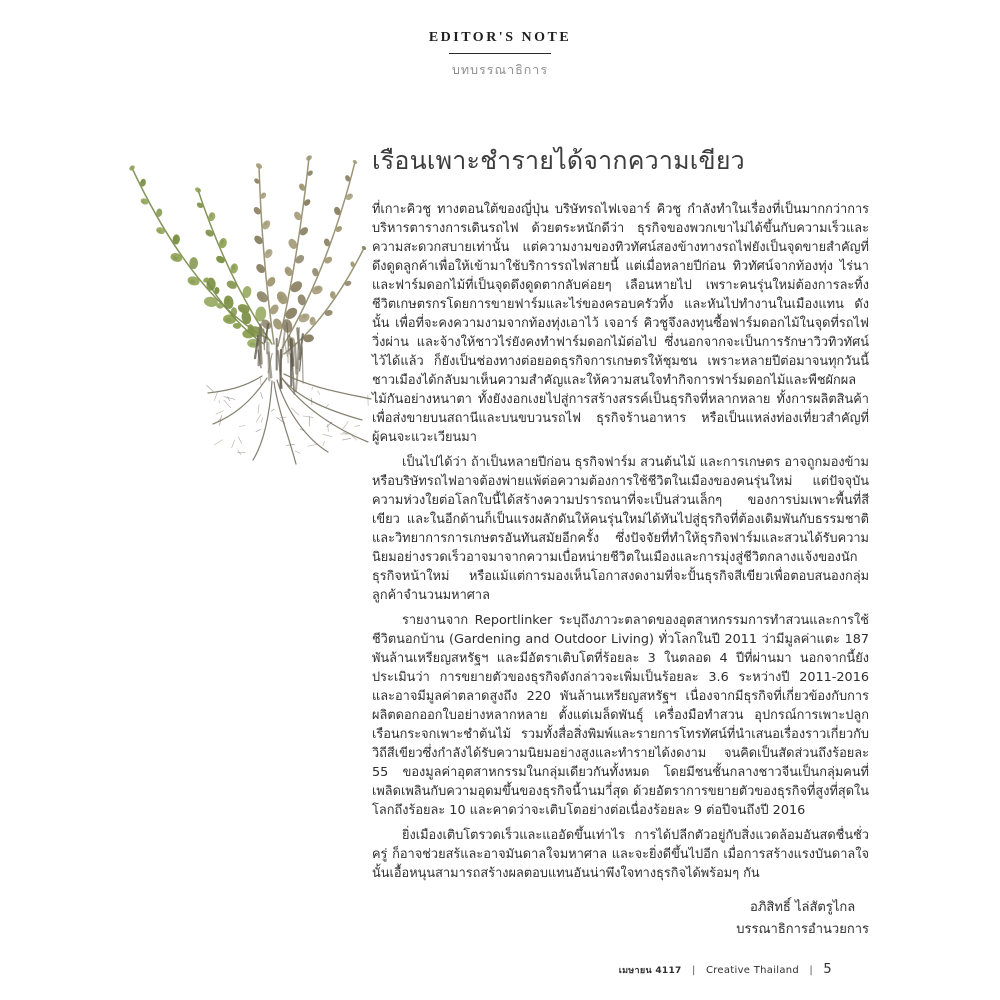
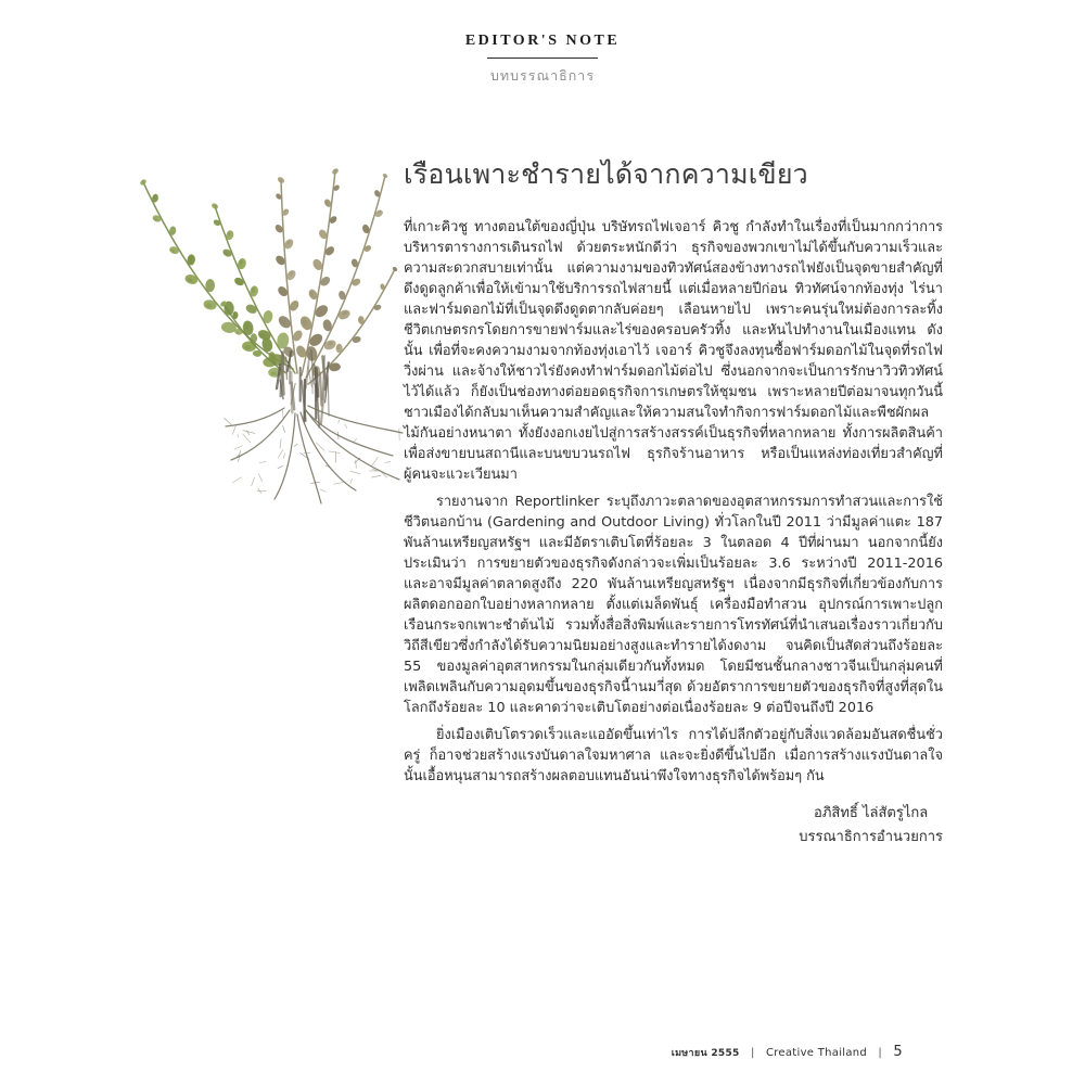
  EDITOR'S NOTE
  บทบรรณาธิการ
  เรือนเพาะชำรายได้จากความเขียว
  ที่เกาะคิวชู ทางตอนใต้ของญี่ปุ่น บริษัทรถไฟเจอาร์ คิวชู กำลังทำในเรื่องที่เป็นมากกว่าการบริหารตารางการเดินรถไฟ ด้วยตระหนักดีว่า ธุรกิจของพวกเขาไม่ได้ขึ้นกับความเร็วและความสะดวกสบายเท่านั้น แต่ความงามของทิวทัศน์สองข้างทางรถไฟยังเป็นจุดขายสำคัญที่ดึงดูดลูกค้าเพื่อให้เข้ามาใช้บริการรถไฟสายนี้ แต่เมื่อหลายปีก่อน ทิวทัศน์จากท้องทุ่ง ไร่นา และฟาร์มดอกไม้ที่เป็นจุดดึงดูดตากลับค่อยๆ เลือนหายไป เพราะคนรุ่นใหม่ต้องการละทิ้งชีวิตเกษตรกรโดยการขายฟาร์มและไร่ของครอบครัวทิ้ง และหันไปทำงานในเมืองแทน ดังนั้น เพื่อที่จะคงความงามจากท้องทุ่งเอาไว้ เจอาร์ คิวชูจึงลงทุนซื้อฟาร์มดอกไม้ในจุดที่รถไฟวิ่งผ่าน และจ้างให้ชาวไร่ยังคงทำฟาร์มดอกไม้ต่อไป ซึ่งนอกจากจะเป็นการรักษาวิวทิวทัศน์ไว้ได้แล้ว ก็ยังเป็นช่องทางต่อยอดธุรกิจการเกษตรให้ชุมชน เพราะหลายปีต่อมาจนทุกวันนี้ ชาวเมืองได้กลับมาเห็นความสำคัญและให้ความสนใจทำกิจการฟาร์มดอกไม้และพืชผักผลไม้กันอย่างหนาตา ทั้งยังงอกเงยไปสู่การสร้างสรรค์เป็นธุรกิจที่หลากหลาย ทั้งการผลิตสินค้าเพื่อส่งขายบนสถานีและบนขบวนรถไฟ ธุรกิจร้านอาหาร หรือเป็นแหล่งท่องเที่ยวสำคัญที่ผู้คนจะแวะเวียนมา
- เป็นไปได้ว่า ถ้าเป็นหลายปีก่อน ธุรกิจฟาร์ม สวนต้นไม้ และการเกษตร อาจถูกมองข้าม หรือบริษัทรถไฟอาจต้องพ่ายแพ้ต่อความต้องการใช้ชีวิตในเมืองของคนรุ่นใหม่ แต่ปัจจุบัน ความห่วงใยต่อโลกใบนี้ได้สร้างความปรารถนาที่จะเป็นส่วนเล็กๆ ของการบ่มเพาะพื้นที่สีเขียว และในอีกด้านก็เป็นแรงผลักดันให้คนรุ่นใหม่ได้หันไปสู่ธุรกิจที่ต้องเดิมพันกับธรรมชาติและวิทยาการการเกษตรอันทันสมัยอีกครั้ง ซึ่งปัจจัยที่ทำให้ธุรกิจฟาร์มและสวนได้รับความนิยมอย่างรวดเร็วอาจมาจากความเบื่อหน่ายชีวิตในเมืองและการมุ่งสู่ชีวิตกลางแจ้งของนักธุรกิจหน้าใหม่ หรือแม้แต่การมองเห็นโอกาสงดงามที่จะปั้นธุรกิจสีเขียวเพื่อตอบสนองกลุ่มลูกค้าจำนวนมหาศาล
  รายงานจาก Reportlinker ระบุถึงภาวะตลาดของอุตสาหกรรมการทำสวนและการใช้ชีวิตนอกบ้าน (Gardening and Outdoor Living) ทั่วโลกในปี 2011 ว่ามีมูลค่าแตะ 187 พันล้านเหรียญสหรัฐฯ และมีอัตราเติบโตที่ร้อยละ 3 ในตลอด 4 ปีที่ผ่านมา นอกจากนี้ยังประเมินว่า การขยายตัวของธุรกิจดังกล่าวจะเพิ่มเป็นร้อยละ 3.6 ระหว่างปี 2011-2016 และอาจมีมูลค่าตลาดสูงถึง 220 พันล้านเหรียญสหรัฐฯ เนื่องจากมีธุรกิจที่เกี่ยวข้องกับการผลิตดอกออกใบอย่างหลากหลาย ตั้งแต่เมล็ดพันธุ์ เครื่องมือทำสวน อุปกรณ์การเพาะปลูก เรือนกระจกเพาะชำต้นไม้ รวมทั้งสื่อสิ่งพิมพ์และรายการโทรทัศน์ที่นำเสนอเรื่องราวเกี่ยวกับวิถีสีเขียวซึ่งกำลังได้รับความนิยมอย่างสูงและทำรายได้งดงาม จนคิดเป็นสัดส่วนถึงร้อยละ 55 ของมูลค่าอุตสาหกรรมในกลุ่มเดียวกันทั้งหมด โดยมีชนชั้นกลางชาวจีนเป็นกลุ่มคนที่เพลิดเพลินกับความอุดมขึ้นของธุรกิจนี้านมาี่สุด ด้วยอัตราการขยายตัวของธุรกิจที่สูงที่สุดในโลกถึงร้อยละ 10 และคาดว่าจะเติบโตอย่างต่อเนื่องร้อยละ 9 ต่อปีจนถึงปี 2016
- ยิ่งเมืองเติบโตรวดเร็วและแออัดขึ้นเท่าไร การได้ปลีกตัวอยู่กับสิ่งแวดล้อมอันสดชื่นชั่วครู่ ก็อาจช่วยสร้และอาจมันดาลใจมหาศาล และจะยิ่งดีขึ้นไปอีก เมื่อการสร้างแรงบันดาลใจนั้นเอื้อหนุนสามารถสร้างผลตอบแทนอันน่าพึงใจทางธุรกิจได้พร้อมๆ กัน
+ ยิ่งเมืองเติบโตรวดเร็วและแออัดขึ้นเท่าไร การได้ปลีกตัวอยู่กับสิ่งแวดล้อมอันสดชื่นชั่วครู่ ก็อาจช่วยสร้างแรงบันดาลใจมหาศาล และจะยิ่งดีขึ้นไปอีก เมื่อการสร้างแรงบันดาลใจนั้นเอื้อหนุนสามารถสร้างผลตอบแทนอันน่าพึงใจทางธุรกิจได้พร้อมๆ กัน
  อภิสิทธิ์ ไล่สัตรูไกล
  บรรณาธิการอำนวยการ
- เมษายน 4117 | Creative Thailand | 5
+ เมษายน 2555 | Creative Thailand | 5
